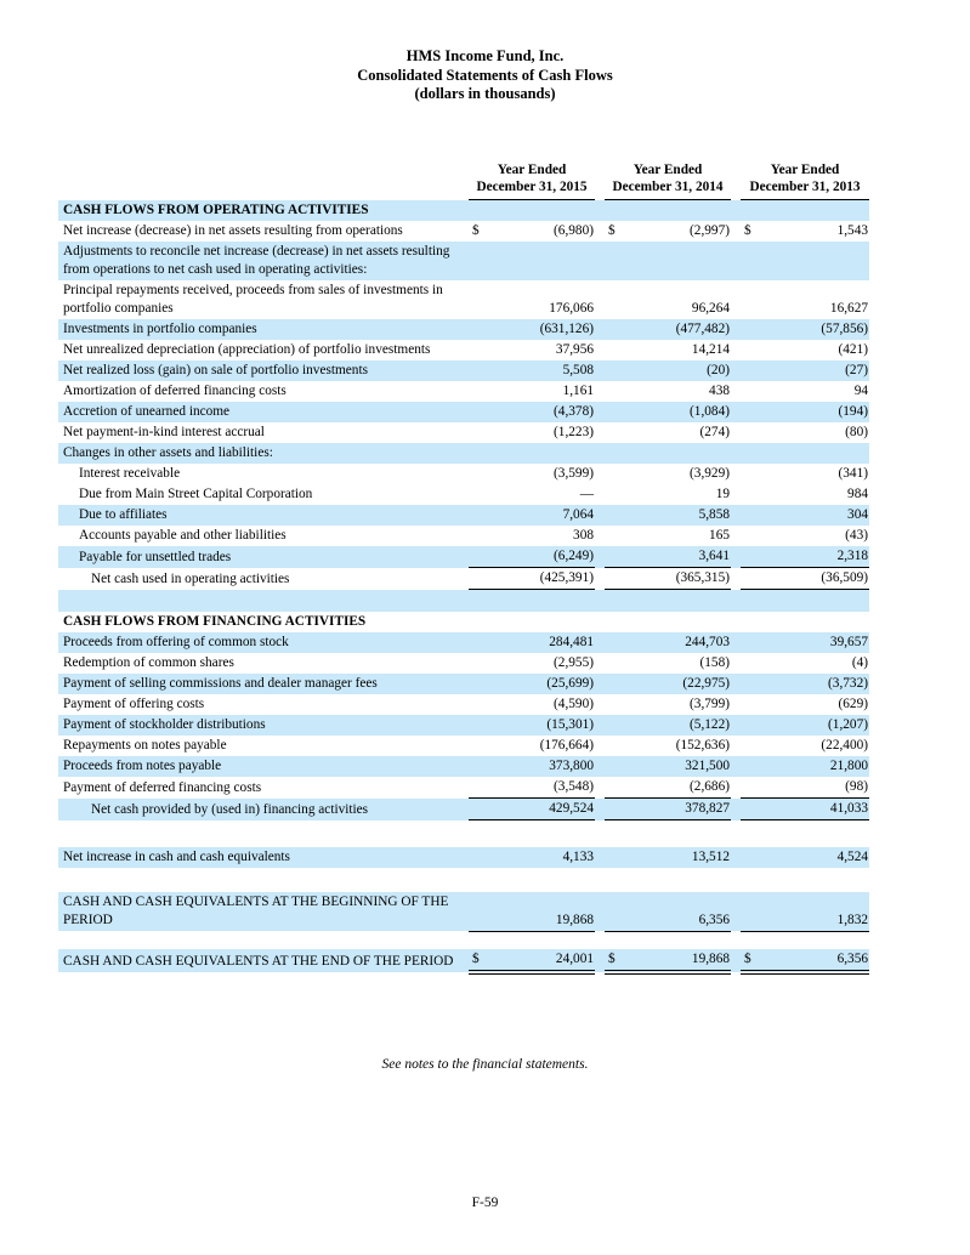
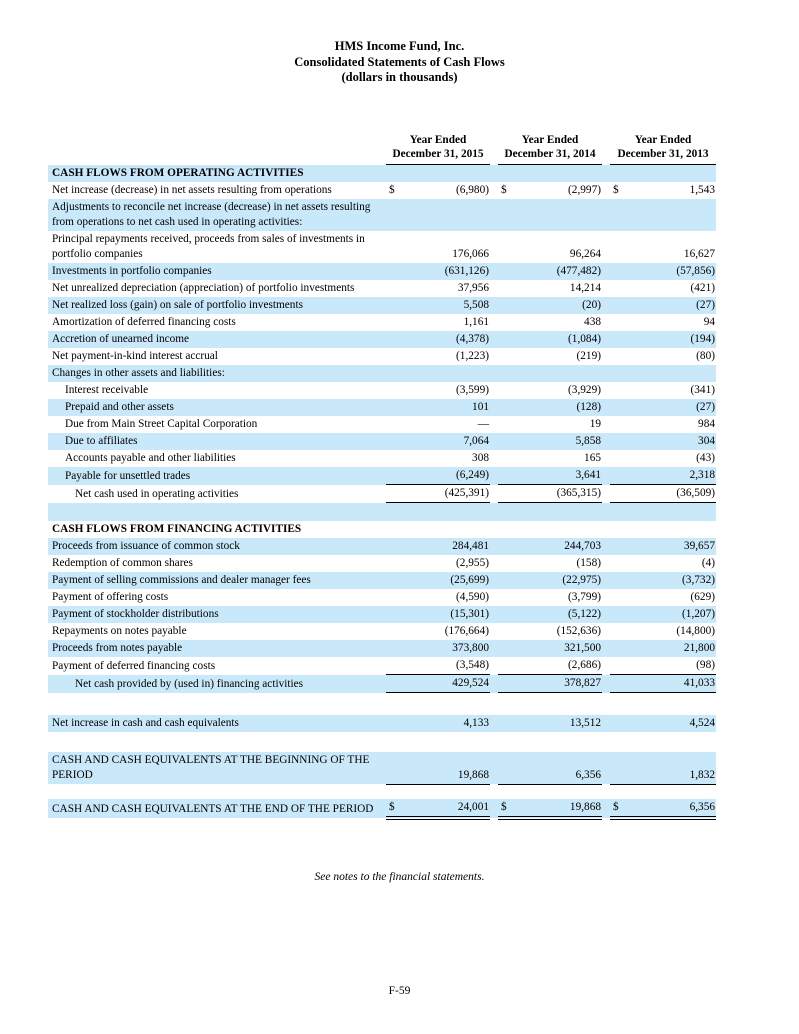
  HMS Income Fund, Inc.
  Consolidated Statements of Cash Flows
  (dollars in thousands)
  	Year Ended December 31, 2015		Year Ended December 31, 2014		Year Ended December 31, 2013
  CASH FLOWS FROM OPERATING ACTIVITIES
  Net increase (decrease) in net assets resulting from operations	$	(6,980)		$	(2,997)		$	1,543
  Adjustments to reconcile net increase (decrease) in net assets resulting from operations to net cash used in operating activities:
  Principal repayments received, proceeds from sales of investments in portfolio companies		176,066			96,264			16,627
  Investments in portfolio companies		(631,126)			(477,482)			(57,856)
  Net unrealized depreciation (appreciation) of portfolio investments		37,956			14,214			(421)
  Net realized loss (gain) on sale of portfolio investments		5,508			(20)			(27)
  Amortization of deferred financing costs		1,161			438			94
  Accretion of unearned income		(4,378)			(1,084)			(194)
- Net payment-in-kind interest accrual		(1,223)			(274)			(80)
+ Net payment-in-kind interest accrual		(1,223)			(219)			(80)
  Changes in other assets and liabilities:
  Interest receivable		(3,599)			(3,929)			(341)
+ Prepaid and other assets		101			(128)			(27)
  Due from Main Street Capital Corporation		—			19			984
  Due to affiliates		7,064			5,858			304
  Accounts payable and other liabilities		308			165			(43)
  Payable for unsettled trades		(6,249)			3,641			2,318
  Net cash used in operating activities		(425,391)			(365,315)			(36,509)
  CASH FLOWS FROM FINANCING ACTIVITIES
- Proceeds from offering of common stock		284,481			244,703			39,657
+ Proceeds from issuance of common stock		284,481			244,703			39,657
  Redemption of common shares		(2,955)			(158)			(4)
  Payment of selling commissions and dealer manager fees		(25,699)			(22,975)			(3,732)
  Payment of offering costs		(4,590)			(3,799)			(629)
  Payment of stockholder distributions		(15,301)			(5,122)			(1,207)
- Repayments on notes payable		(176,664)			(152,636)			(22,400)
+ Repayments on notes payable		(176,664)			(152,636)			(14,800)
  Proceeds from notes payable		373,800			321,500			21,800
  Payment of deferred financing costs		(3,548)			(2,686)			(98)
  Net cash provided by (used in) financing activities		429,524			378,827			41,033
  Net increase in cash and cash equivalents		4,133			13,512			4,524
  CASH AND CASH EQUIVALENTS AT THE BEGINNING OF THE PERIOD		19,868			6,356			1,832
  CASH AND CASH EQUIVALENTS AT THE END OF THE PERIOD	$	24,001		$	19,868		$	6,356
  See notes to the financial statements.
  F-59
